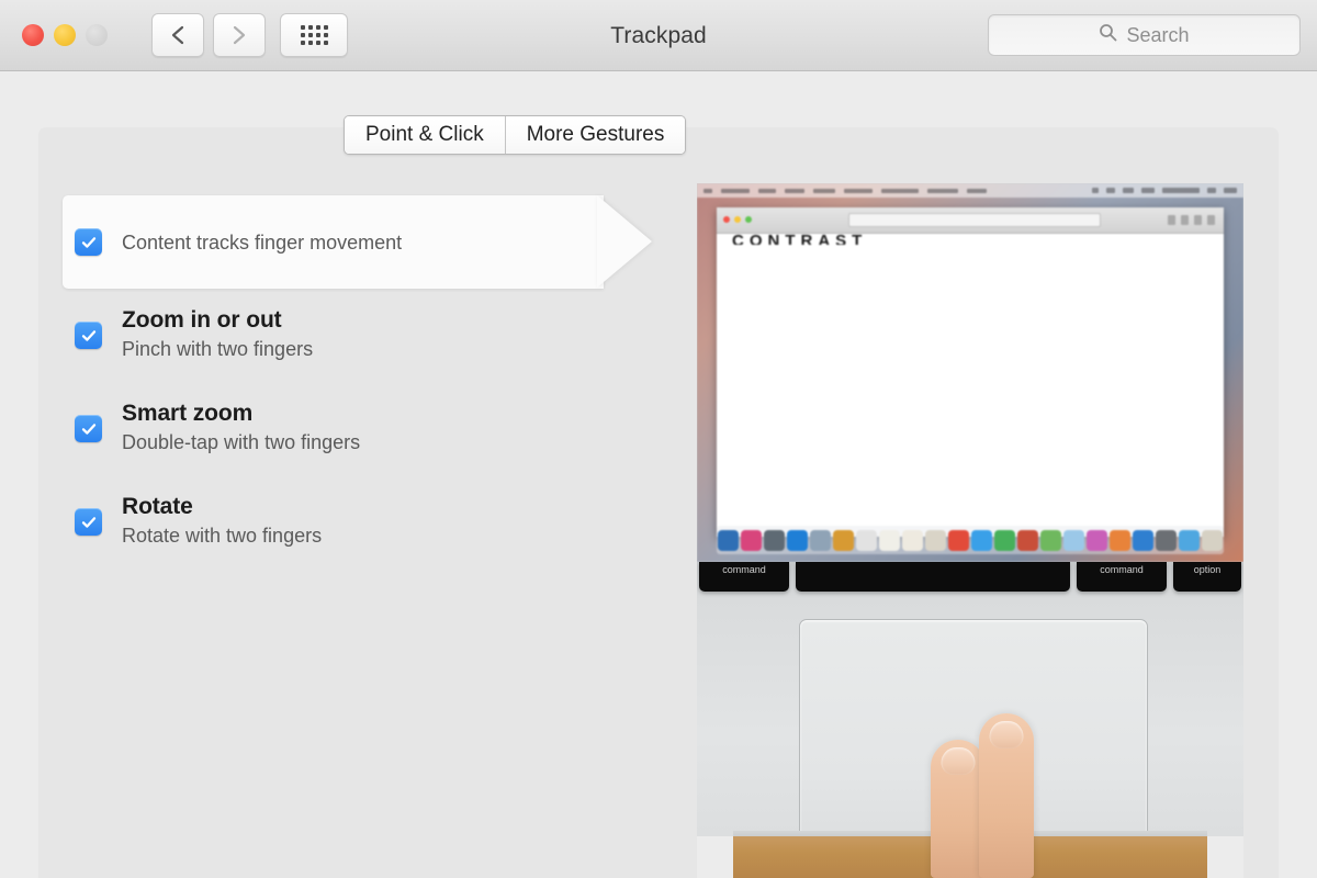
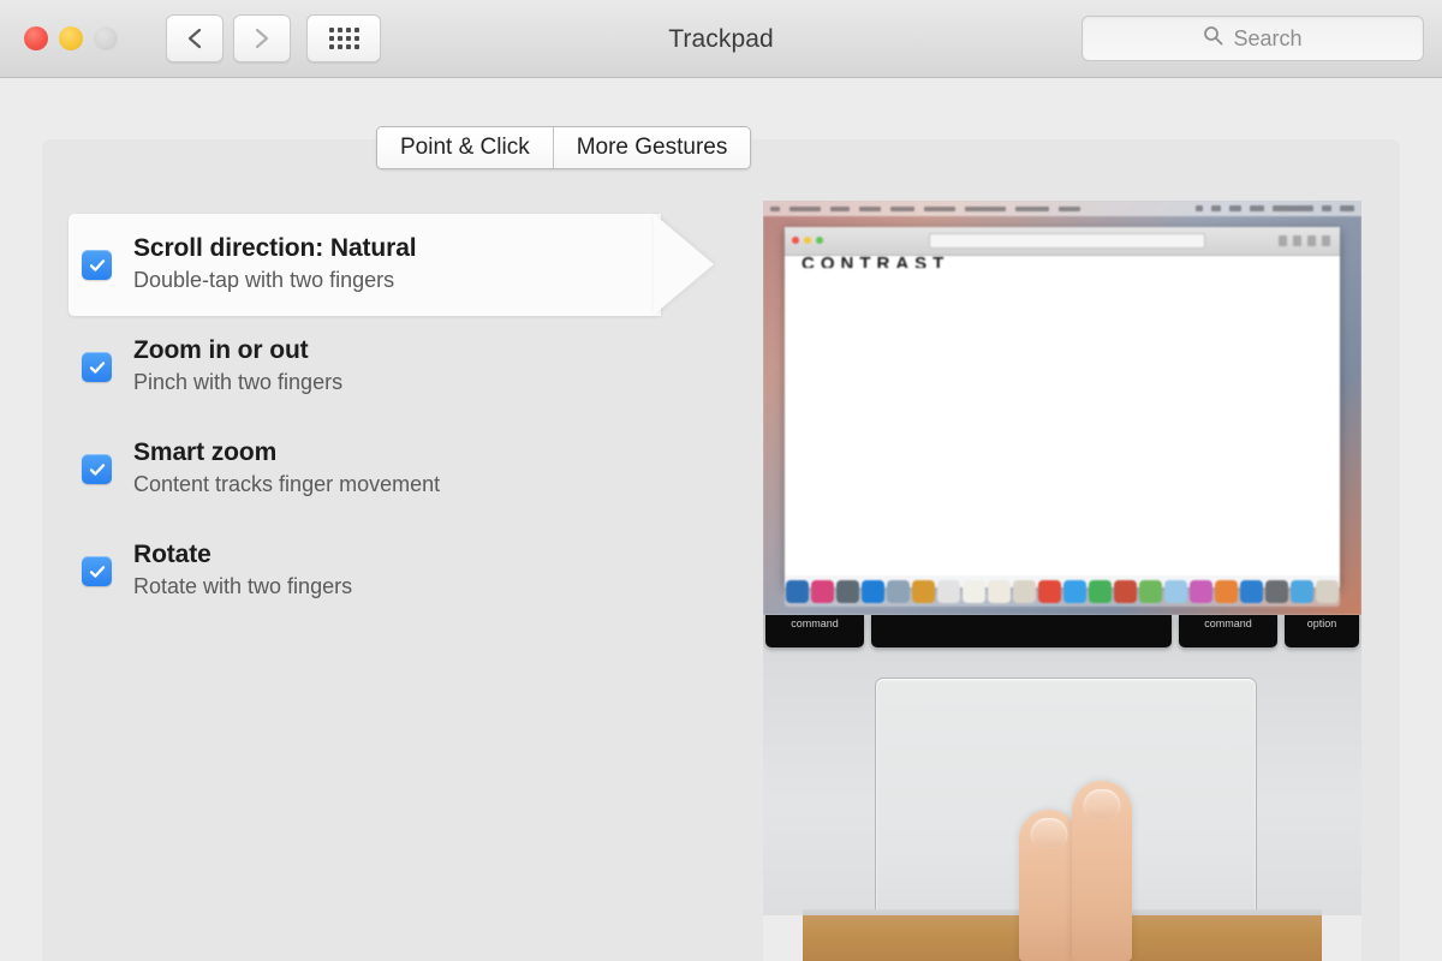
  Trackpad
  Search
  Point & Click
  More Gestures
+ Scroll direction: Natural
- Content tracks finger movement
+ Double-tap with two fingers
  Zoom in or out
  Pinch with two fingers
  Smart zoom
- Double-tap with two fingers
+ Content tracks finger movement
  Rotate
  Rotate with two fingers
  CONTRAST
  command
  command
  option
